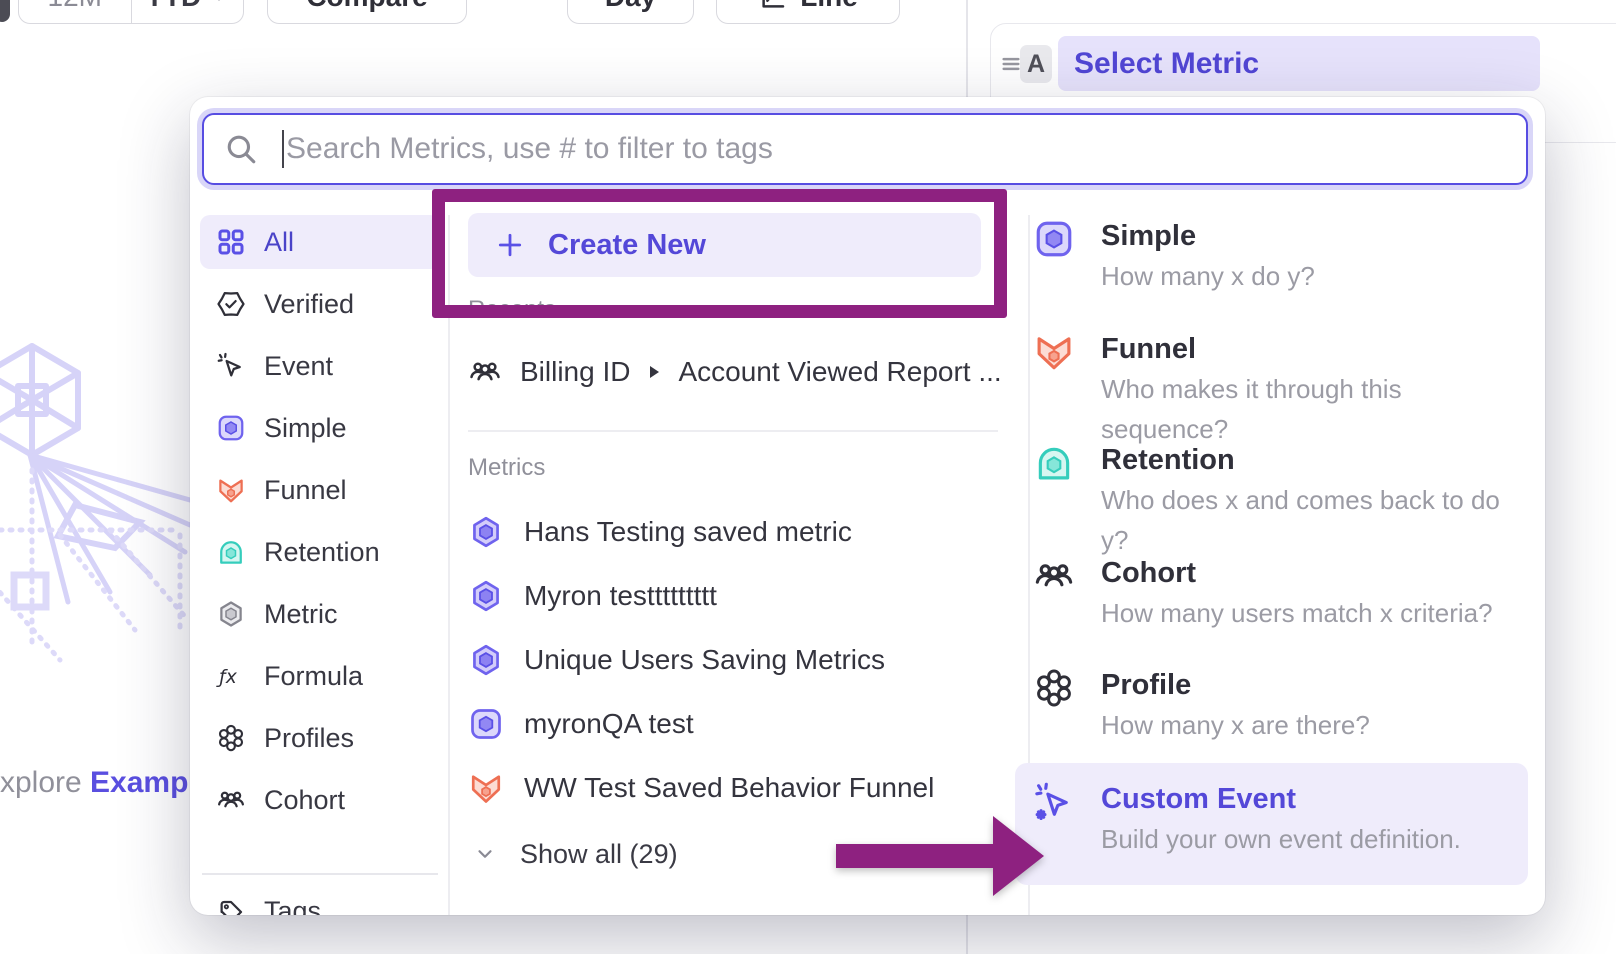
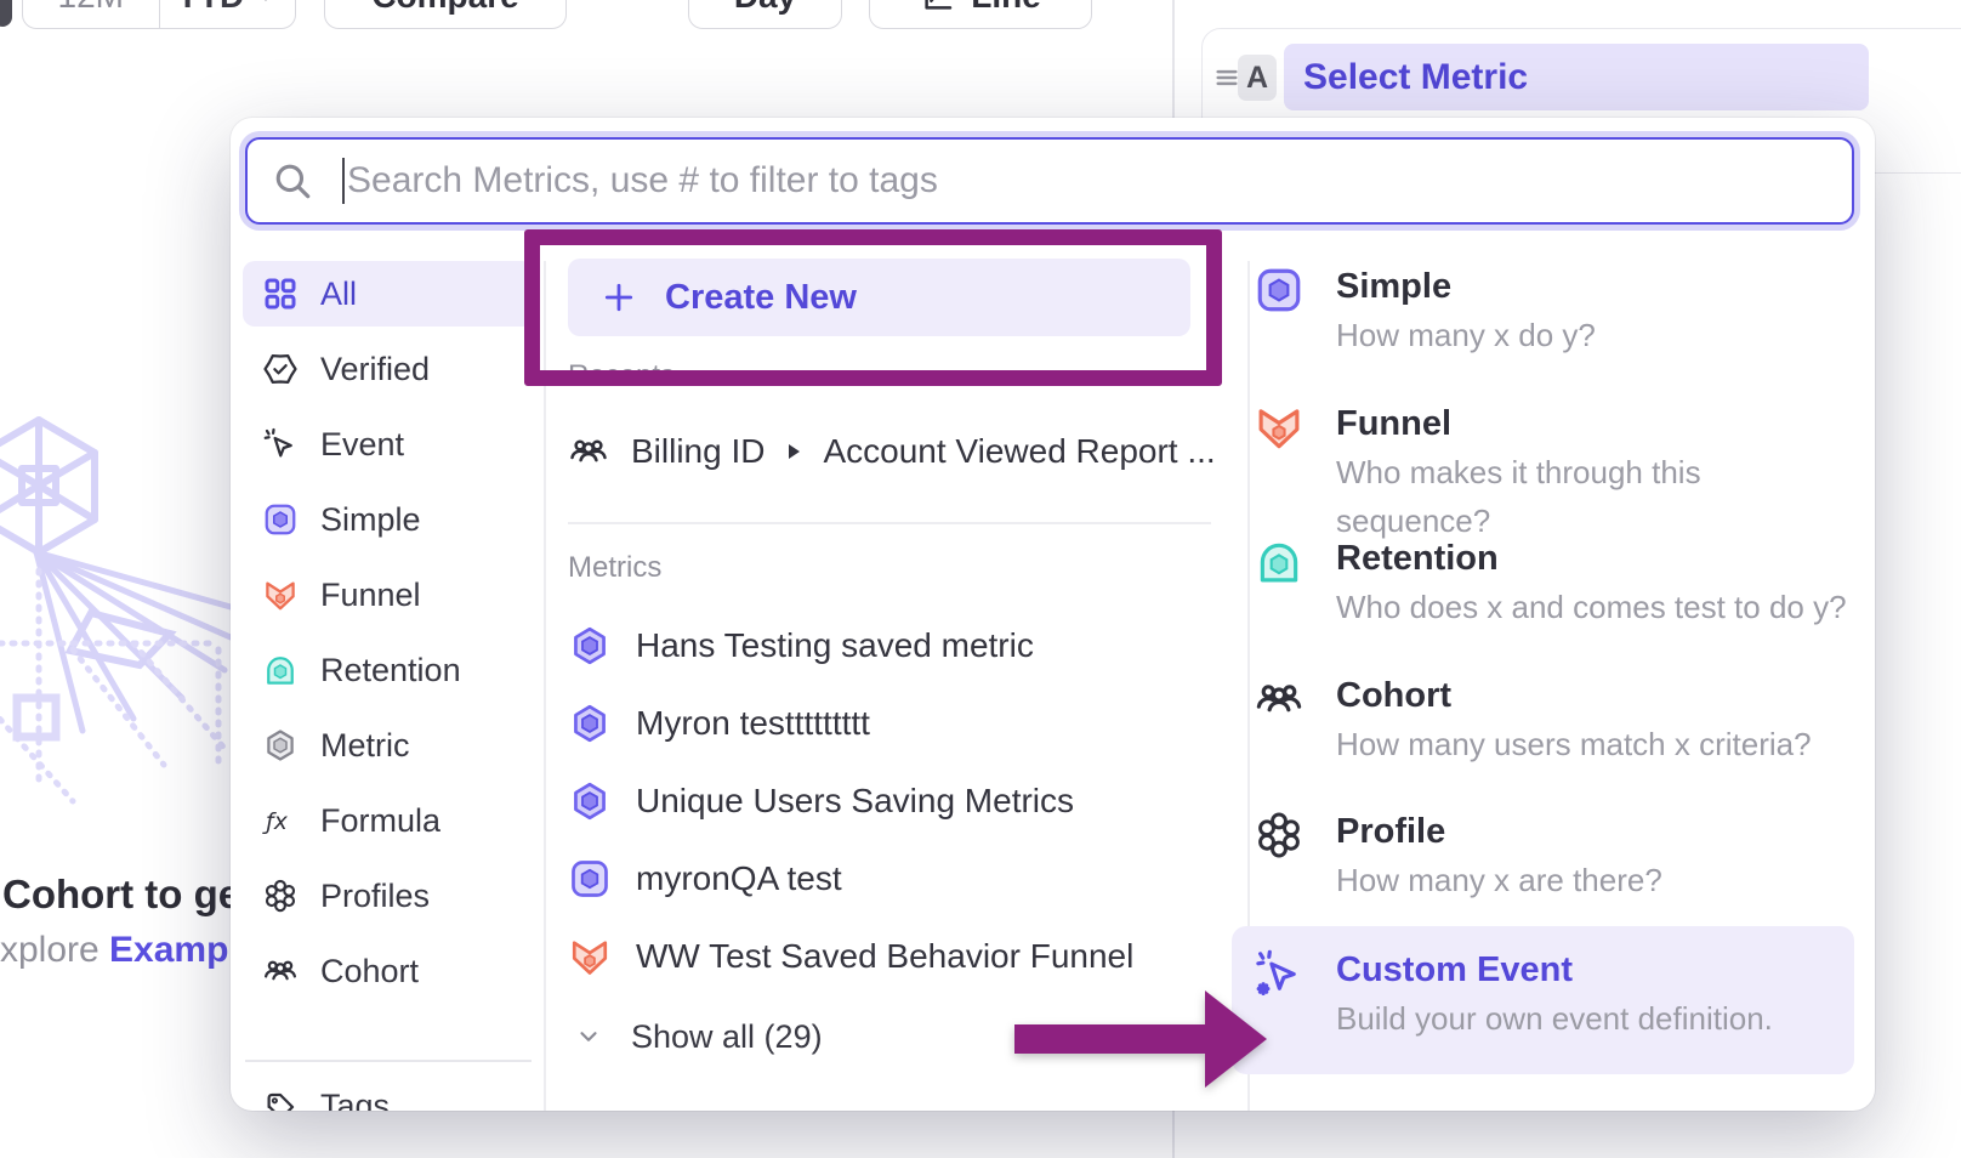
  A
  Select Metric
+ Cohort to ge
  xplore Examp
  Search Metrics, use # to filter to tags
  All
  Verified
  Event
  Simple
  Funnel
  Retention
  Metric
  ƒx
  Formula
  Profiles
  Cohort
  Tags
  Create New
  Recents
  Billing ID
  Account Viewed Report ...
  Metrics
  Hans Testing saved metric
  Myron testtttttttt
  Unique Users Saving Metrics
  myronQA test
  WW Test Saved Behavior Funnel
  Show all (29)
  Simple
  How many x do y?
  Funnel
  Who makes it through this sequence?
  Retention
- Who does x and comes back to do y?
+ Who does x and comes test to do y?
  Cohort
  How many users match x criteria?
  Profile
  How many x are there?
  Custom Event
  Build your own event definition.
